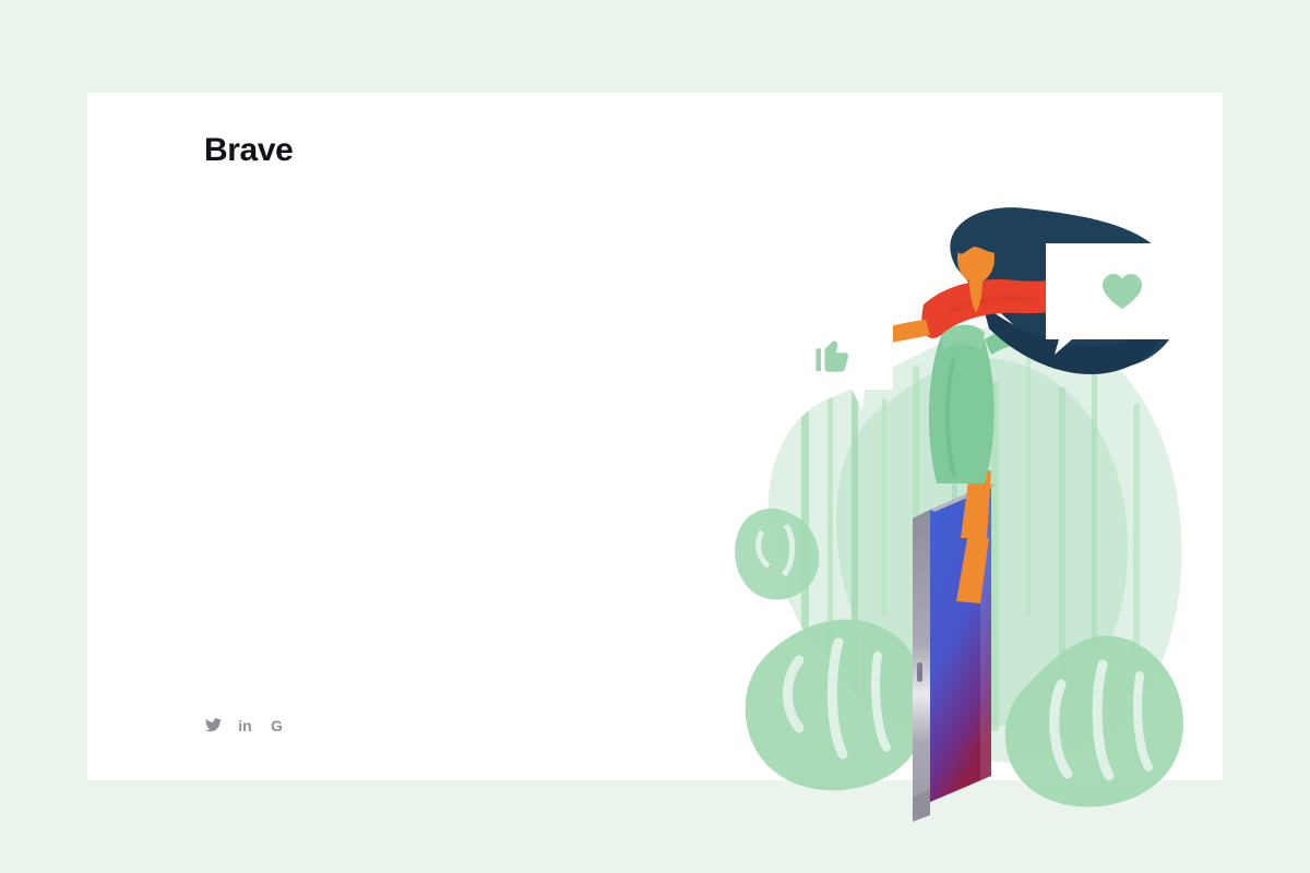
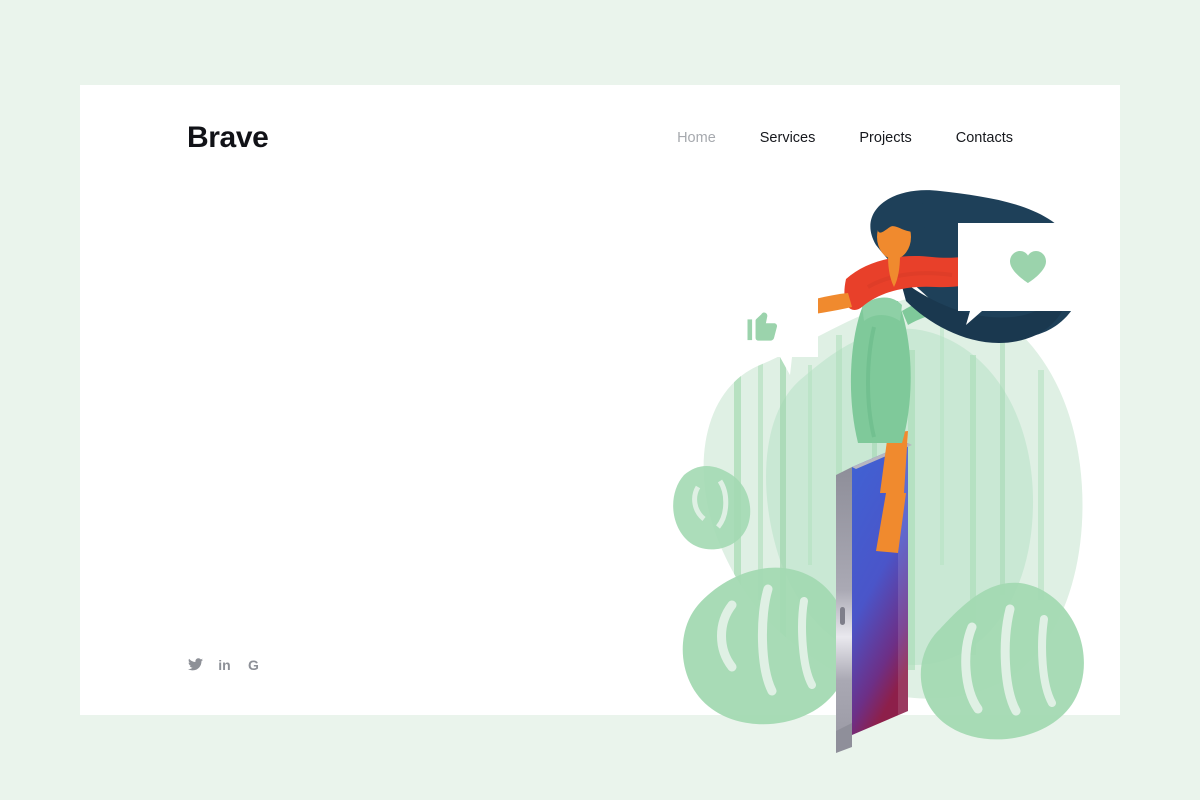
  Brave
+ Home
+ Services
+ Projects
+ Contacts
  in
  G
